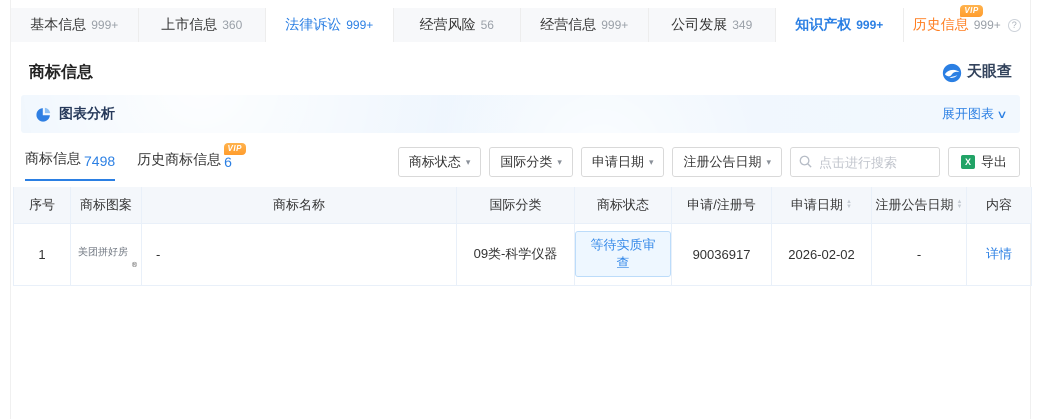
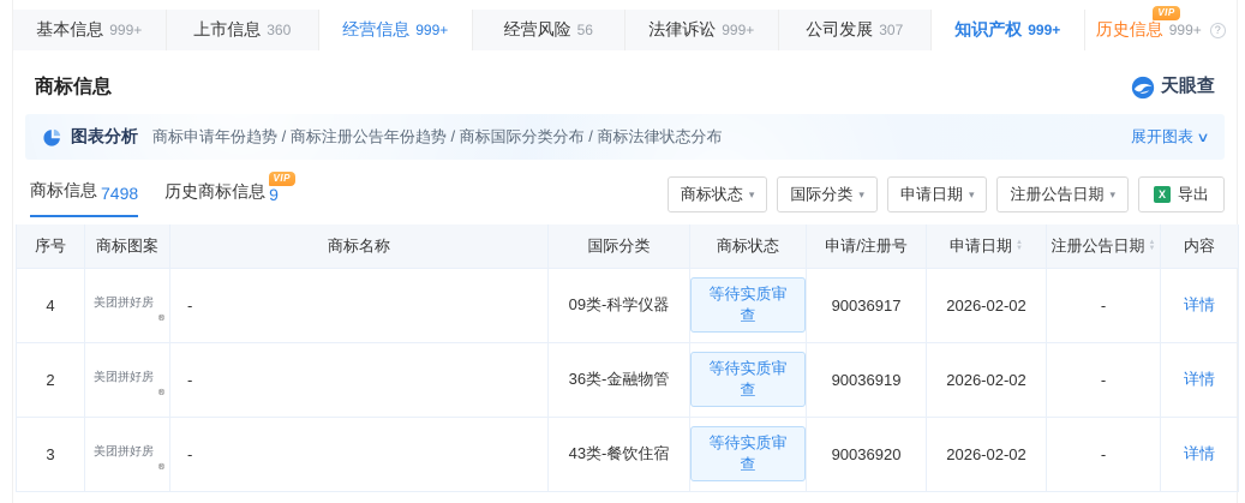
  基本信息
  999+
  上市信息
  360
- 法律诉讼
+ 经营信息
  999+
  经营风险
  56
- 经营信息
+ 法律诉讼
  999+
  公司发展
- 349
+ 307
  知识产权
  999+
  历史信息
  VIP
  999+
  ?
  商标信息
  天眼查
  图表分析
+ 商标申请年份趋势 / 商标注册公告年份趋势 / 商标国际分类分布 / 商标法律状态分布
  展开图表
  ∨
  商标信息
  7498
  历史商标信息
- 6
+ 9
  VIP
  商标状态
  ▾
  国际分类
  ▾
  申请日期
  ▾
  注册公告日期
  ▾
- 点击进行搜索
  X
  导出
  序号	商标图案	商标名称	国际分类	商标状态	申请/注册号	申请日期	注册公告日期	内容
- 1	美团拼好房 ®	-	09类-科学仪器	等待实质审查	90036917	2026-02-02	-	详情
+ 4	美团拼好房 ®	-	09类-科学仪器	等待实质审查	90036917	2026-02-02	-	详情
+ 2	美团拼好房 ®	-	36类-金融物管	等待实质审查	90036919	2026-02-02	-	详情
+ 3	美团拼好房 ®	-	43类-餐饮住宿	等待实质审查	90036920	2026-02-02	-	详情
